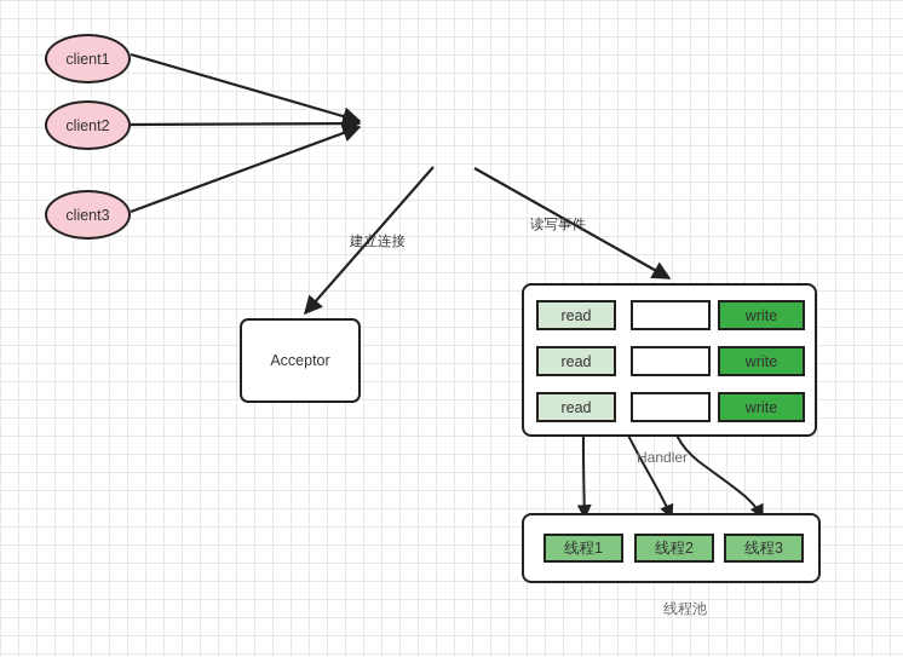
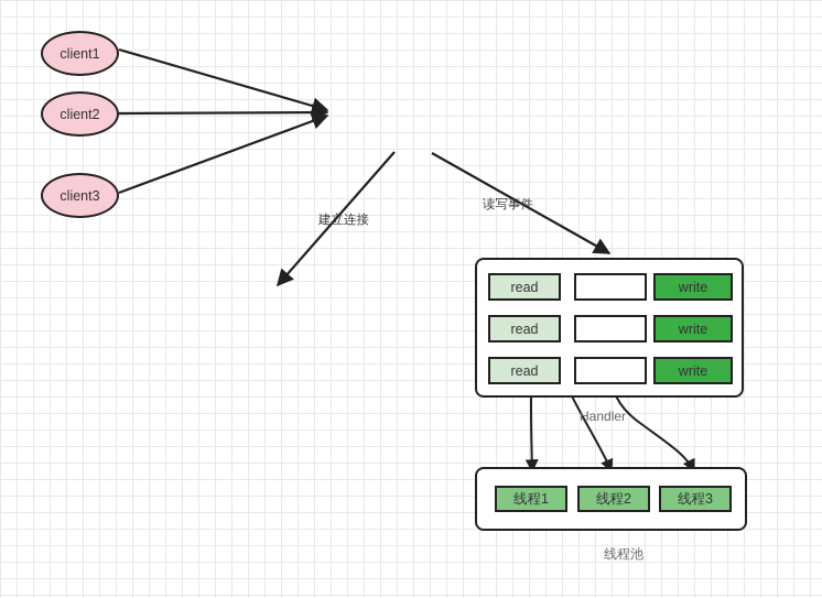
  client1
  client2
  client3
- Acceptor
  read
  write
  read
  write
  read
  write
  线程1
  线程2
  线程3
  建立连接
  读写事件
  Handler
  线程池
